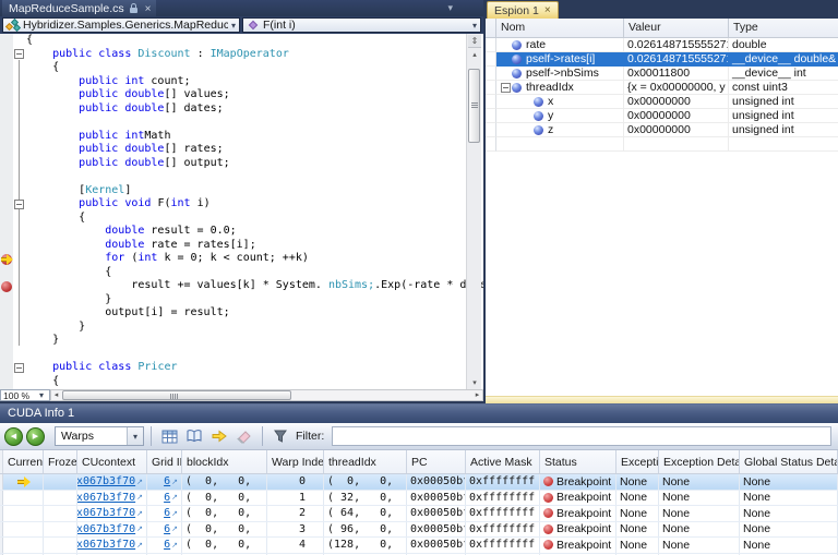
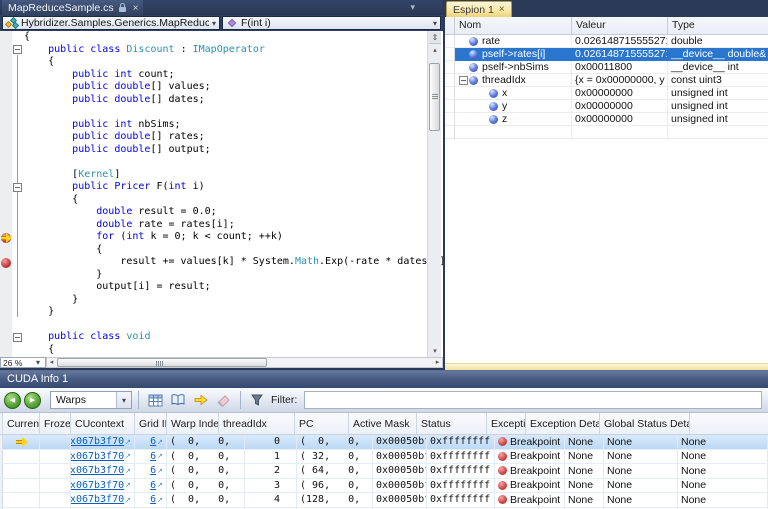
  MapReduceSample.cs
  ×
  ▾
  Hybridizer.Samples.Generics.MapReduc
  ▾
  F(int i)
  ▾
  {
  public class Discount : IMapOperator
  {
  public int count;
  public double[] values;
  public double[] dates;
- public intMath
+ public int nbSims;
  public double[] rates;
  public double[] output;
  [Kernel]
- public void F(int i)
+ public Pricer F(int i)
  {
  double result = 0.0;
  double rate = rates[i];
  for (int k = 0; k < count; ++k)
  {
- result += values[k] * System. nbSims;.Exp(-rate * d
+ result += values[k] * System.Math.Exp(-rate * dates
  }
  output[i] = result;
  }
  }
- public class Pricer
+ public class void
  {
  ⇕
- 100 %
+ 26 %
  ▾
  Espion 1
  ×
  Nom
  Valeur
  Type
  rate
  0.02614871555527
  double
  pself->rates[i]
  0.02614871555527
  __device__ double&
  pself->nbSims
  0x00011800
  __device__ int
  threadIdx
  {x = 0x00000000, y
  const uint3
  x
  0x00000000
  unsigned int
  y
  0x00000000
  unsigned int
  z
  0x00000000
  unsigned int
  CUDA Info 1
  Warps
  ▾
  Filter:
  Curren
  Froze
  CUcontext
  Grid I
- blockIdx
  Warp Inde
  threadIdx
  PC
  Active Mask
  Status
  Excepti
  Exception Deta
  Global Status Deta
  x067b3f70
  6
  ( 0, 0,
  0
  ( 0, 0,
  0x00050b
  0xffffffff
  Breakpoint
  None
  None
  None
  x067b3f70
  6
  ( 0, 0,
  1
  ( 32, 0,
  0x00050b
  0xffffffff
  Breakpoint
  None
  None
  None
  x067b3f70
  6
  ( 0, 0,
  2
  ( 64, 0,
  0x00050b
  0xffffffff
  Breakpoint
  None
  None
  None
  x067b3f70
  6
  ( 0, 0,
  3
  ( 96, 0,
  0x00050b
  0xffffffff
  Breakpoint
  None
  None
  None
  x067b3f70
  6
  ( 0, 0,
  4
  (128, 0,
  0x00050b
  0xffffffff
  Breakpoint
  None
  None
  None
